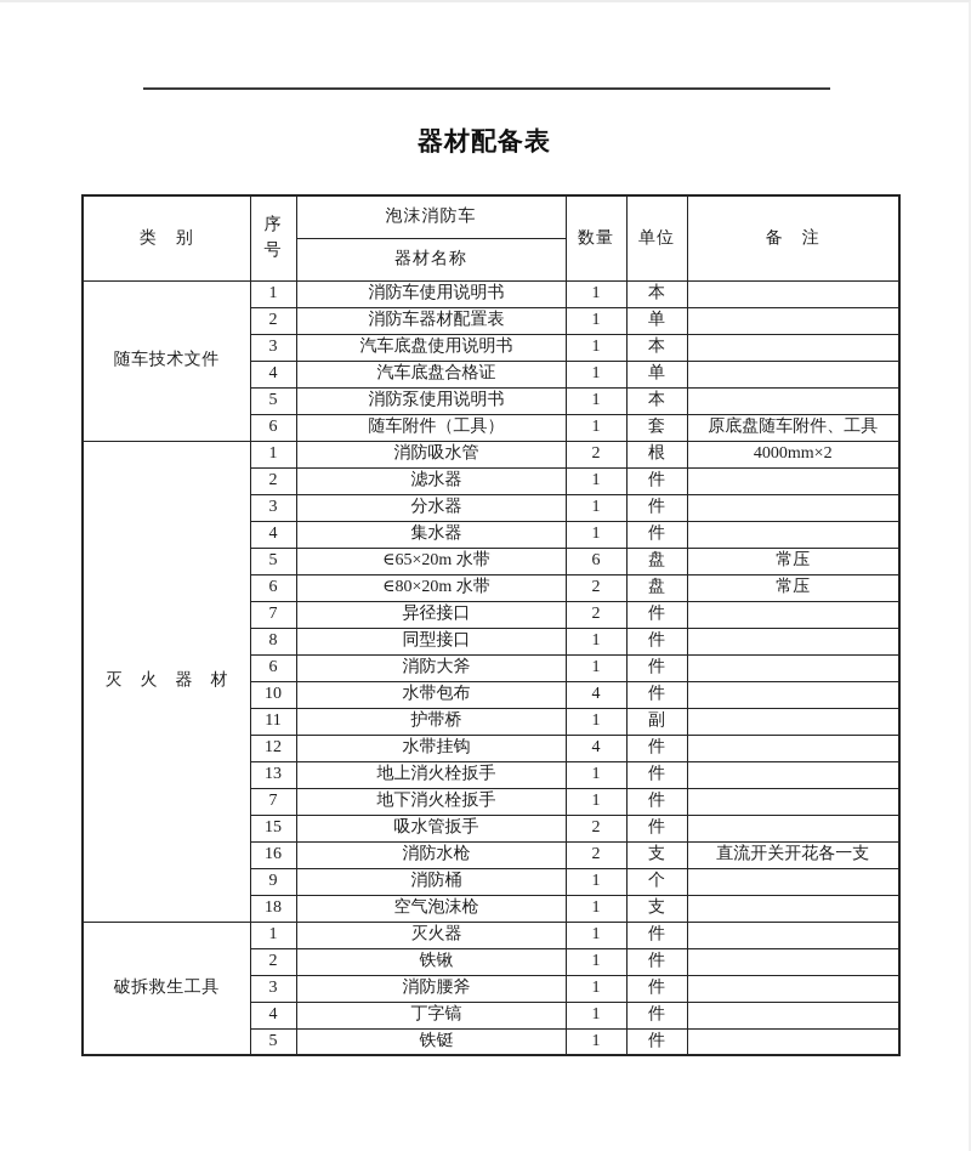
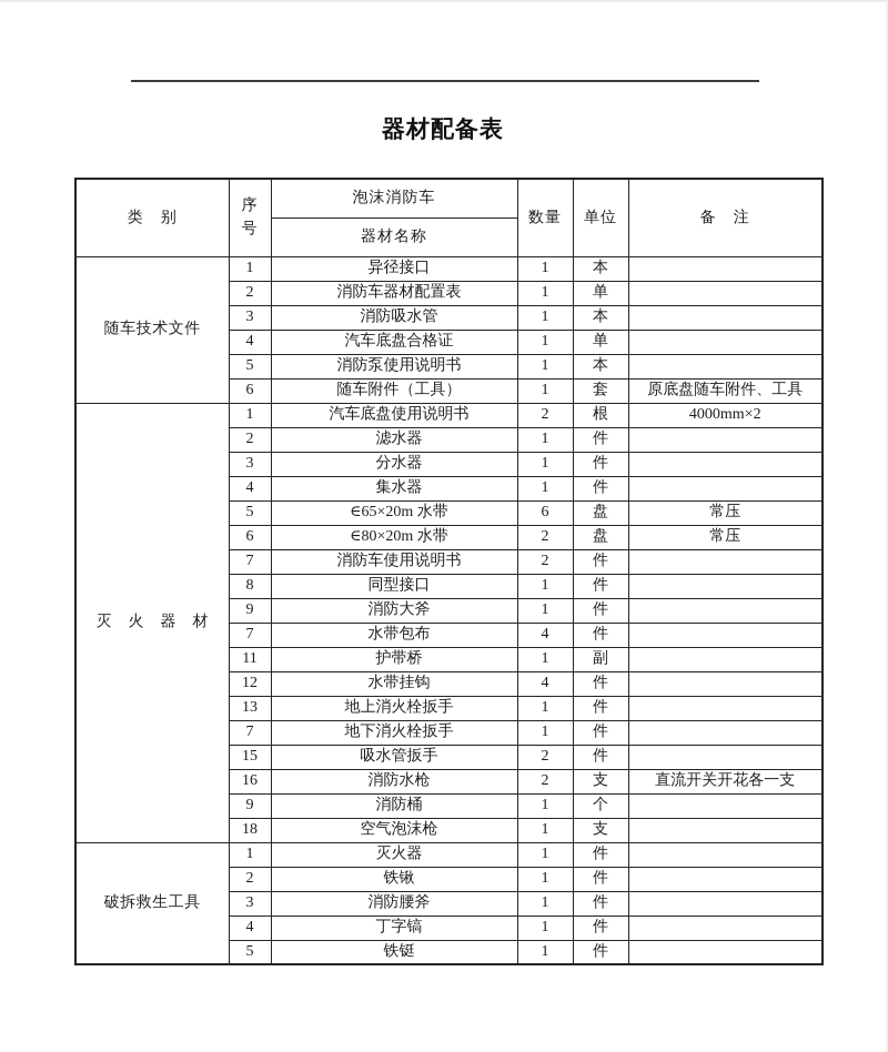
  器材配备表
  类 别	序号	泡沫消防车	数量	单位	备 注
  器材名称
- 随车技术文件	1	消防车使用说明书	1	本
+ 随车技术文件	1	异径接口	1	本
  2	消防车器材配置表	1	单
- 3	汽车底盘使用说明书	1	本
+ 3	消防吸水管	1	本
  4	汽车底盘合格证	1	单
  5	消防泵使用说明书	1	本
  6	随车附件（工具）	1	套	原底盘随车附件、工具
- 灭 火 器 材	1	消防吸水管	2	根	4000mm×2
+ 灭 火 器 材	1	汽车底盘使用说明书	2	根	4000mm×2
  2	滤水器	1	件
  3	分水器	1	件
  4	集水器	1	件
  5	∈65×20m 水带	6	盘	常压
  6	∈80×20m 水带	2	盘	常压
- 7	异径接口	2	件
+ 7	消防车使用说明书	2	件
  8	同型接口	1	件
- 6	消防大斧	1	件
+ 9	消防大斧	1	件
- 10	水带包布	4	件
+ 7	水带包布	4	件
  11	护带桥	1	副
  12	水带挂钩	4	件
  13	地上消火栓扳手	1	件
  7	地下消火栓扳手	1	件
  15	吸水管扳手	2	件
  16	消防水枪	2	支	直流开关开花各一支
  9	消防桶	1	个
  18	空气泡沫枪	1	支
  破拆救生工具	1	灭火器	1	件
  2	铁锹	1	件
  3	消防腰斧	1	件
  4	丁字镐	1	件
  5	铁铤	1	件
